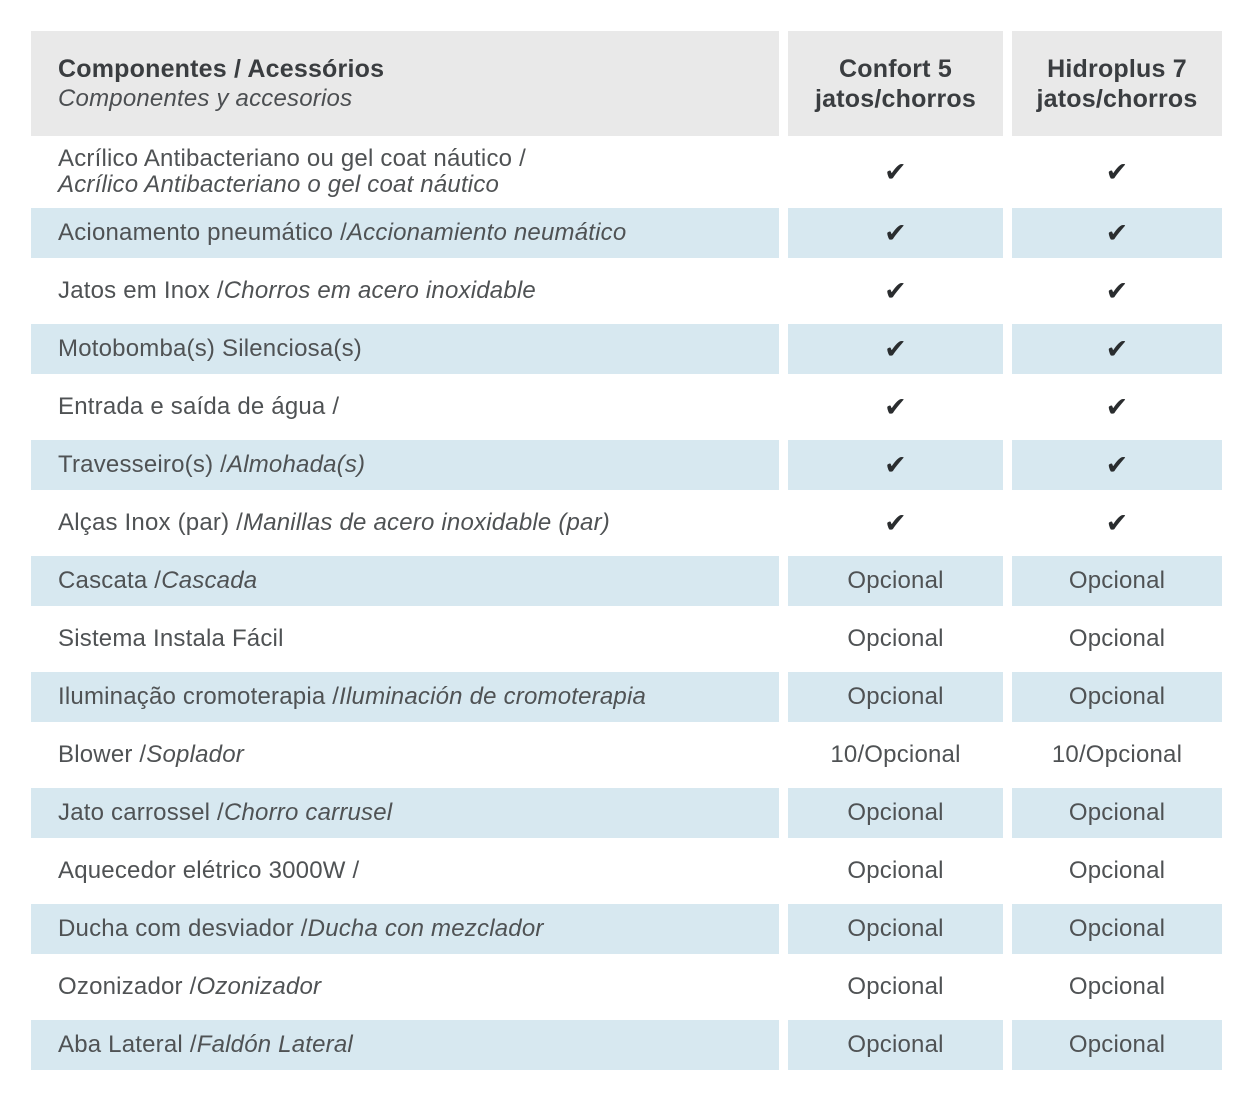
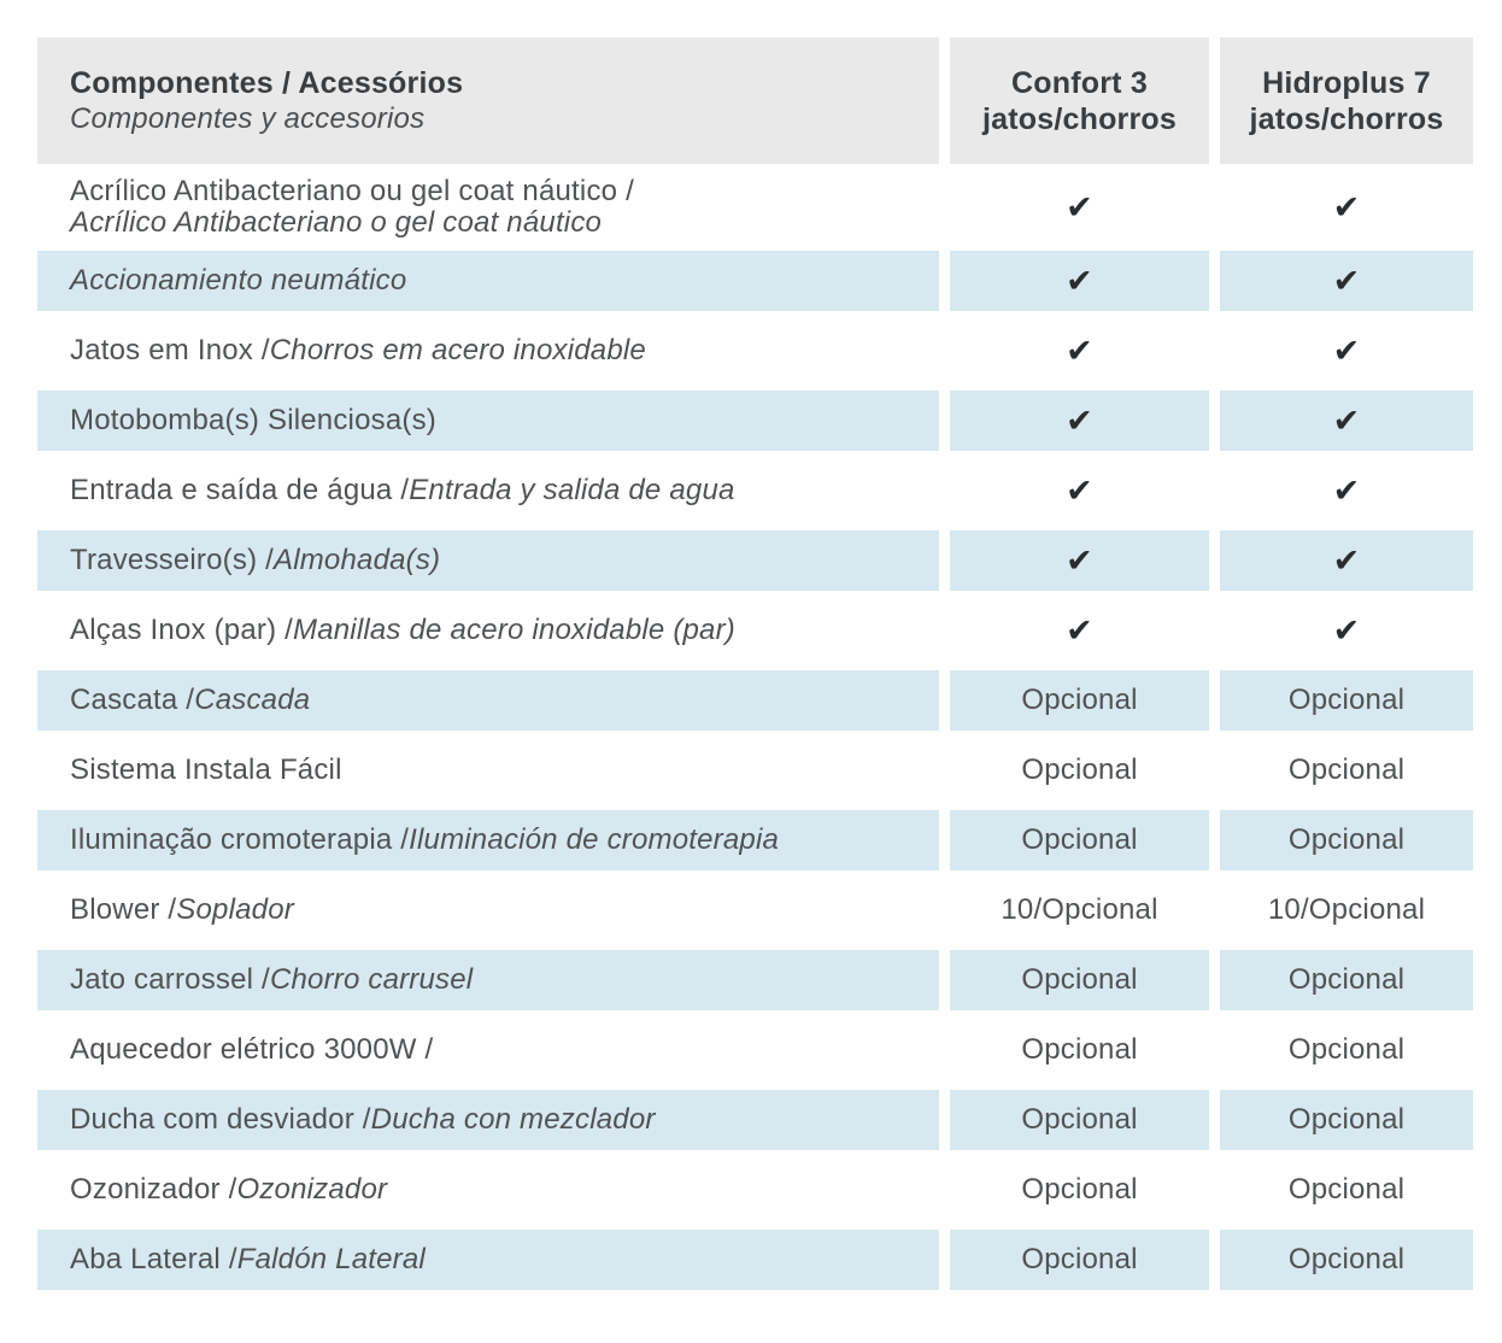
  Componentes / Acessórios
  Componentes y accesorios
- Confort 5
+ Confort 3
  jatos/chorros
  Hidroplus 7
  jatos/chorros
  Acrílico Antibacteriano ou gel coat náutico /
  Acrílico Antibacteriano o gel coat náutico
  ✔
  ✔
- Acionamento pneumático /
  Accionamiento neumático
  ✔
  ✔
  Jatos em Inox /
  Chorros em acero inoxidable
  ✔
  ✔
  Motobomba(s) Silenciosa(s)
  ✔
  ✔
  Entrada e saída de água /
+ Entrada y salida de agua
  ✔
  ✔
  Travesseiro(s) /
  Almohada(s)
  ✔
  ✔
  Alças Inox (par) /
  Manillas de acero inoxidable (par)
  ✔
  ✔
  Cascata /
  Cascada
  Opcional
  Opcional
  Sistema Instala Fácil
  Opcional
  Opcional
  Iluminação cromoterapia /
  Iluminación de cromoterapia
  Opcional
  Opcional
  Blower /
  Soplador
  10/Opcional
  10/Opcional
  Jato carrossel /
  Chorro carrusel
  Opcional
  Opcional
  Aquecedor elétrico 3000W /
  Opcional
  Opcional
  Ducha com desviador /
  Ducha con mezclador
  Opcional
  Opcional
  Ozonizador /
  Ozonizador
  Opcional
  Opcional
  Aba Lateral /
  Faldón Lateral
  Opcional
  Opcional
